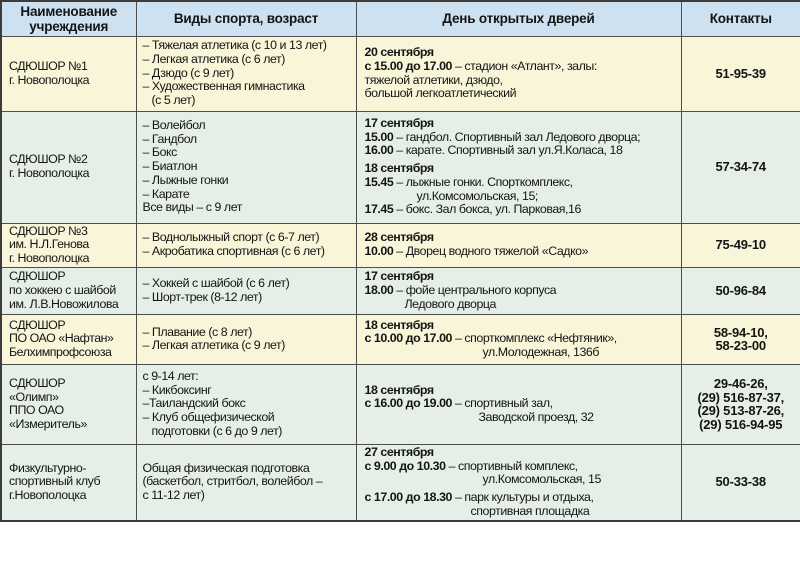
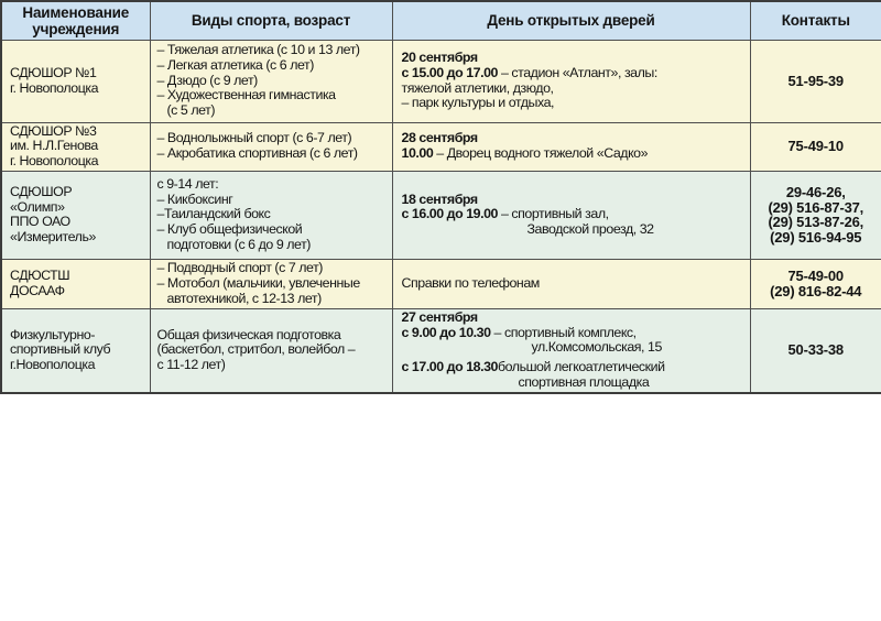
  Наименование учреждения	Виды спорта, возраст	День открытых дверей	Контакты
- СДЮШОР №1г. Новополоцка	– Тяжелая атлетика (с 10 и 13 лет)– Легкая атлетика (с 6 лет)– Дзюдо (с 9 лет)– Художественная гимнастика(с 5 лет)	20 сентябряс 15.00 до 17.00 – стадион «Атлант», залы:тяжелой атлетики, дзюдо,большой легкоатлетический	51-95-39
+ СДЮШОР №1г. Новополоцка	– Тяжелая атлетика (с 10 и 13 лет)– Легкая атлетика (с 6 лет)– Дзюдо (с 9 лет)– Художественная гимнастика(с 5 лет)	20 сентябряс 15.00 до 17.00 – стадион «Атлант», залы:тяжелой атлетики, дзюдо, – парк культуры и отдыха,	51-95-39
- СДЮШОР №2г. Новополоцка	– Волейбол– Гандбол– Бокс– Биатлон– Лыжные гонки– КаратеВсе виды – с 9 лет	17 сентября15.00 – гандбол. Спортивный зал Ледового дворца;16.00 – карате. Спортивный зал ул.Я.Коласа, 1818 сентября15.45 – лыжные гонки. Спорткомплекс,ул.Комсомольская, 15;17.45 – бокс. Зал бокса, ул. Парковая,16	57-34-74
  СДЮШОР №3им. Н.Л.Геноваг. Новополоцка	– Воднолыжный спорт (с 6-7 лет)– Акробатика спортивная (с 6 лет)	28 сентября10.00 – Дворец водного тяжелой «Садко»	75-49-10
- СДЮШОРпо хоккею с шайбойим. Л.В.Новожилова	– Хоккей с шайбой (с 6 лет)– Шорт-трек (8-12 лет)	17 сентября18.00 – фойе центрального корпусаЛедового дворца	50-96-84
- СДЮШОРПО ОАО «Нафтан»Белхимпрофсоюза	– Плавание (с 8 лет)– Легкая атлетика (с 9 лет)	18 сентябряс 10.00 до 17.00 – спорткомплекс «Нефтяник»,ул.Молодежная, 136б	58-94-10,58-23-00
  СДЮШОР«Олимп»ППО ОАО«Измеритель»	с 9-14 лет:– Кикбоксинг–Таиландский бокс– Клуб общефизическойподготовки (с 6 до 9 лет)	18 сентябряс 16.00 до 19.00 – спортивный зал,Заводской проезд, 32	29-46-26,(29) 516-87-37,(29) 513-87-26,(29) 516-94-95
+ СДЮСТШДОСААФ	– Подводный спорт (с 7 лет)– Мотобол (мальчики, увлеченныеавтотехникой, с 12-13 лет)	Справки по телефонам	75-49-00(29) 816-82-44
- Физкультурно-спортивный клубг.Новополоцка	Общая физическая подготовка(баскетбол, стритбол, волейбол –с 11-12 лет)	27 сентябряс 9.00 до 10.30 – спортивный комплекс,ул.Комсомольская, 15с 17.00 до 18.30 – парк культуры и отдыха,спортивная площадка	50-33-38
+ Физкультурно-спортивный клубг.Новополоцка	Общая физическая подготовка(баскетбол, стритбол, волейбол –с 11-12 лет)	27 сентябряс 9.00 до 10.30 – спортивный комплекс,ул.Комсомольская, 15с 17.00 до 18.30большой легкоатлетическийспортивная площадка	50-33-38
